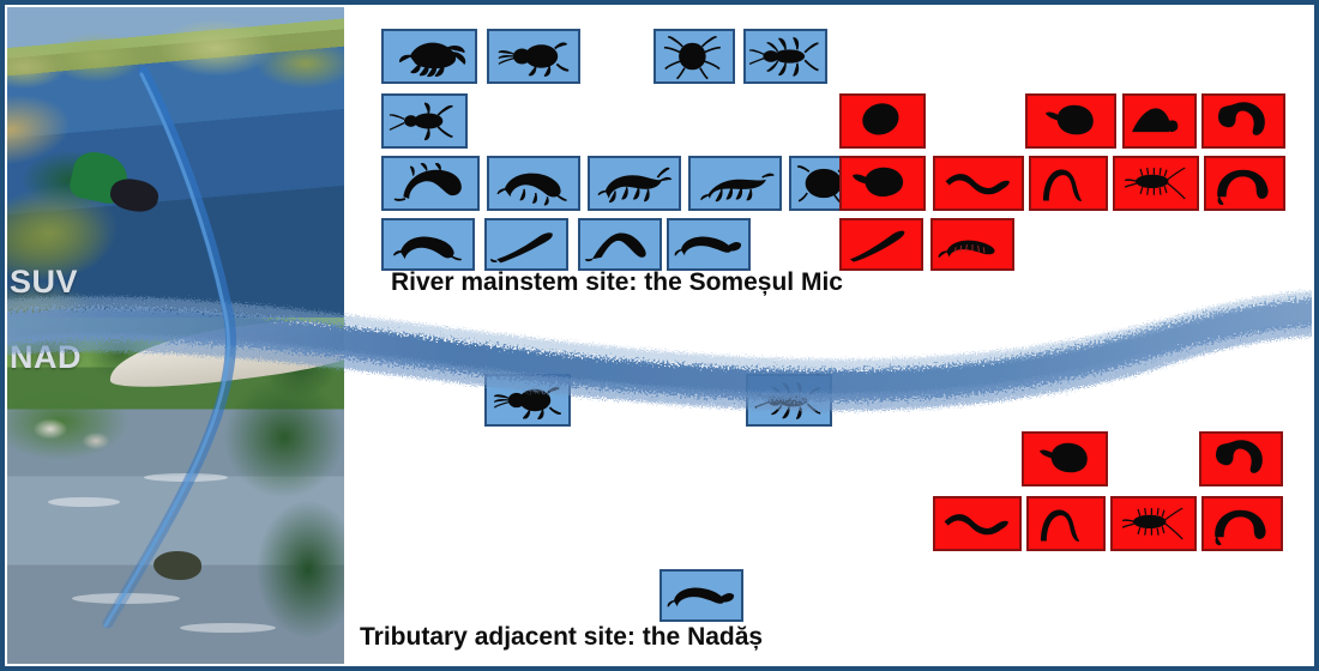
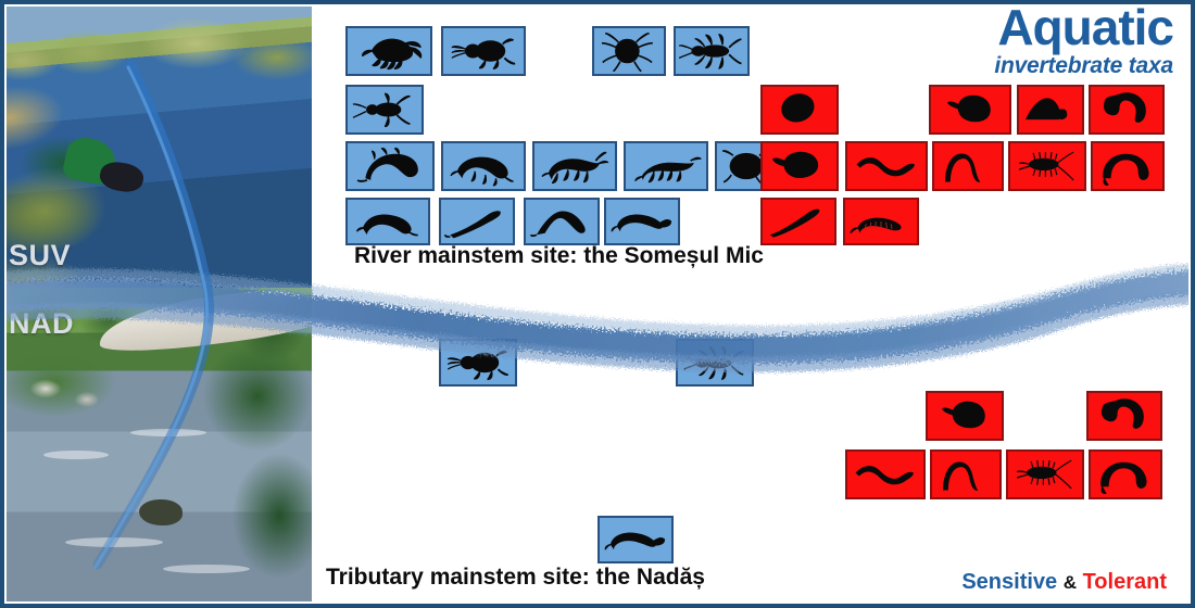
  SUV
  NAD
+ Aquatic
+ invertebrate taxa
  River mainstem site: the Someșul Mic
- Tributary adjacent site: the Nadăș
+ Tributary mainstem site: the Nadăș
+ Sensitive & Tolerant
